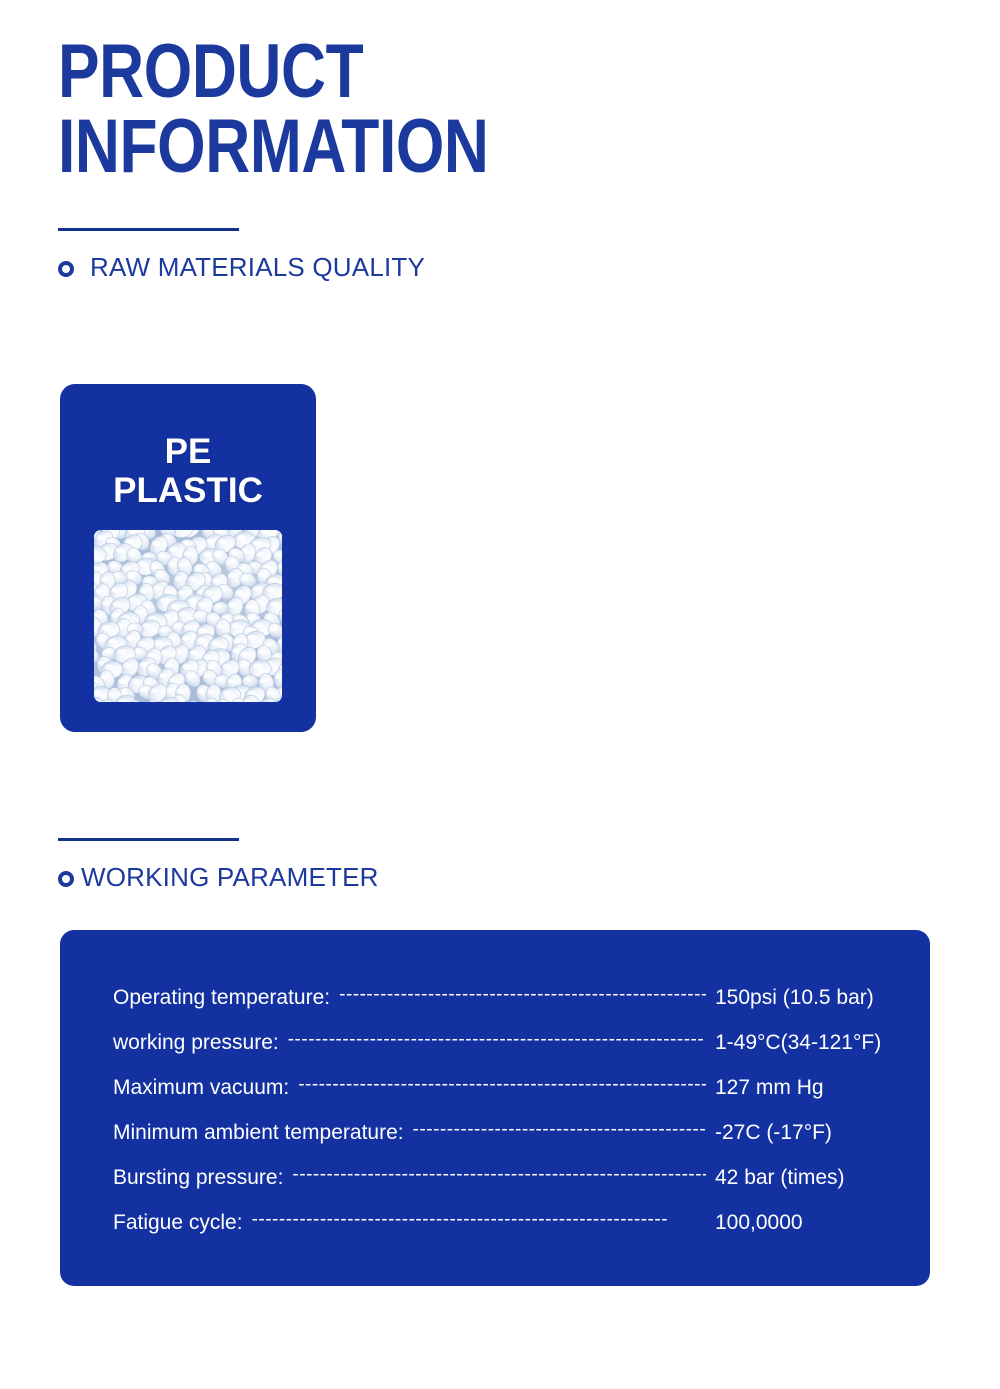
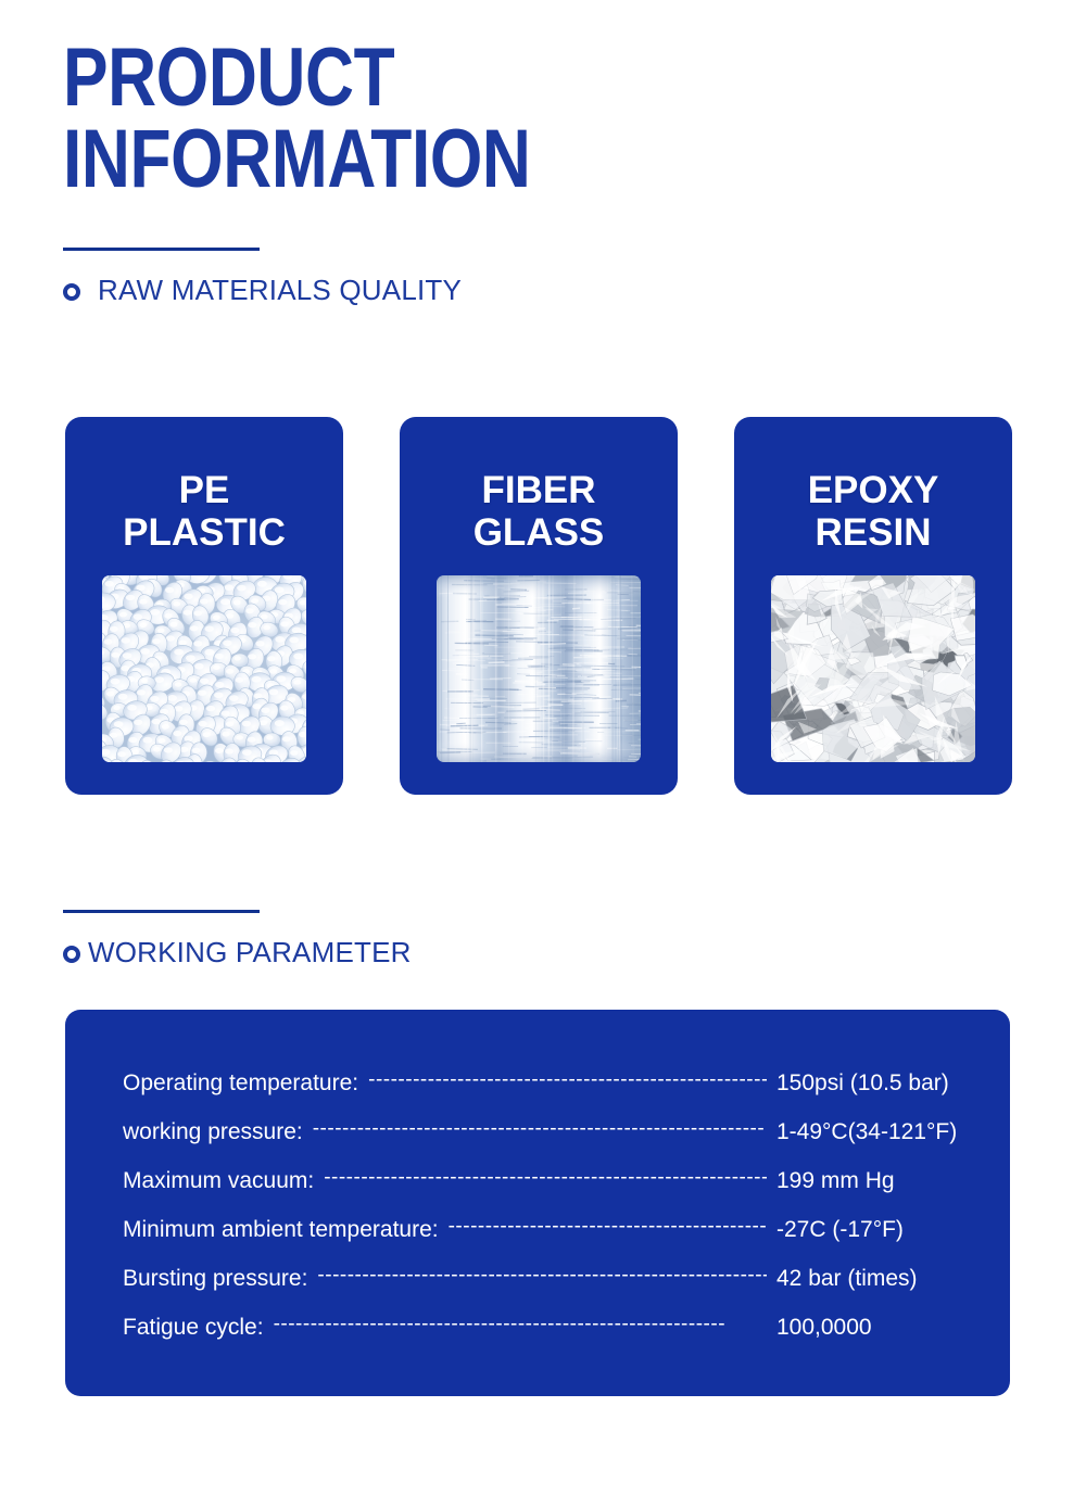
  PRODUCT
  INFORMATION
  RAW MATERIALS QUALITY
  PE
  PLASTIC
+ FIBER
+ GLASS
+ EPOXY
+ RESIN
  WORKING PARAMETER
  Operating temperature:
  ------------------------------------------------------
  150psi (10.5 bar)
  working pressure:
  -------------------------------------------------------------
  1-49°C(34-121°F)
  Maximum vacuum:
  ------------------------------------------------------------
- 127 mm Hg
+ 199 mm Hg
  Minimum ambient temperature:
  -------------------------------------------
  -27C (-17°F)
  Bursting pressure:
  -------------------------------------------------------------
  42 bar (times)
  Fatigue cycle:
  -------------------------------------------------------------
  100,0000
